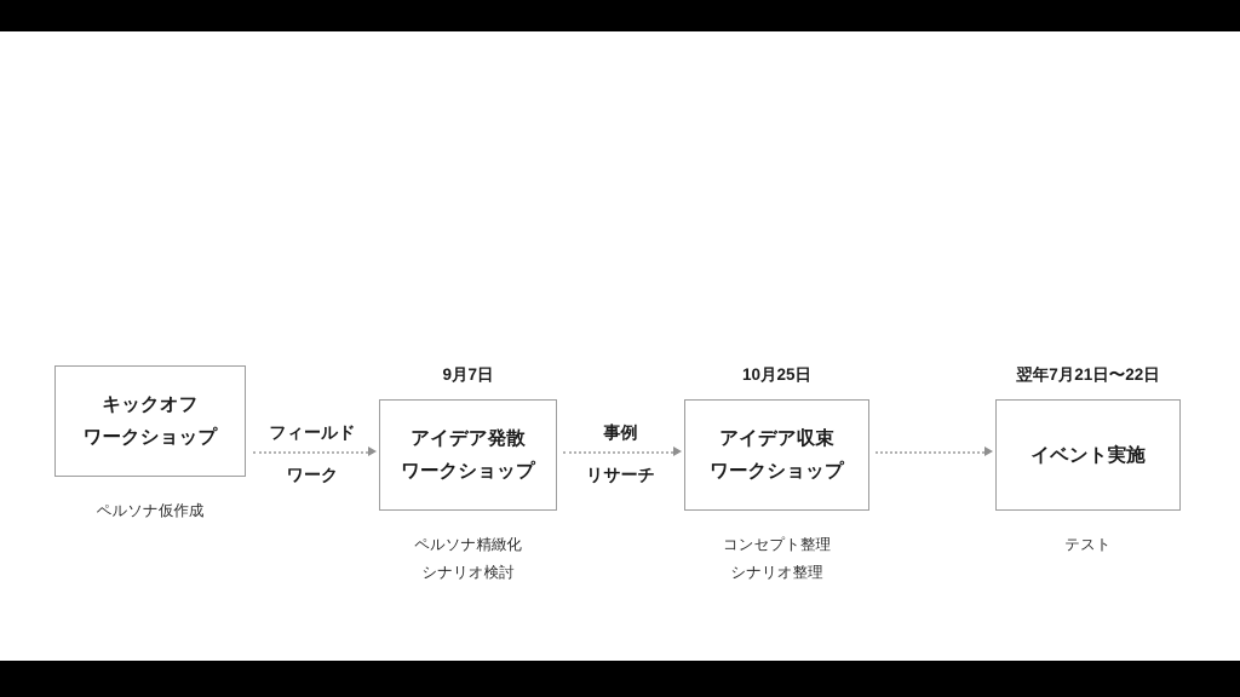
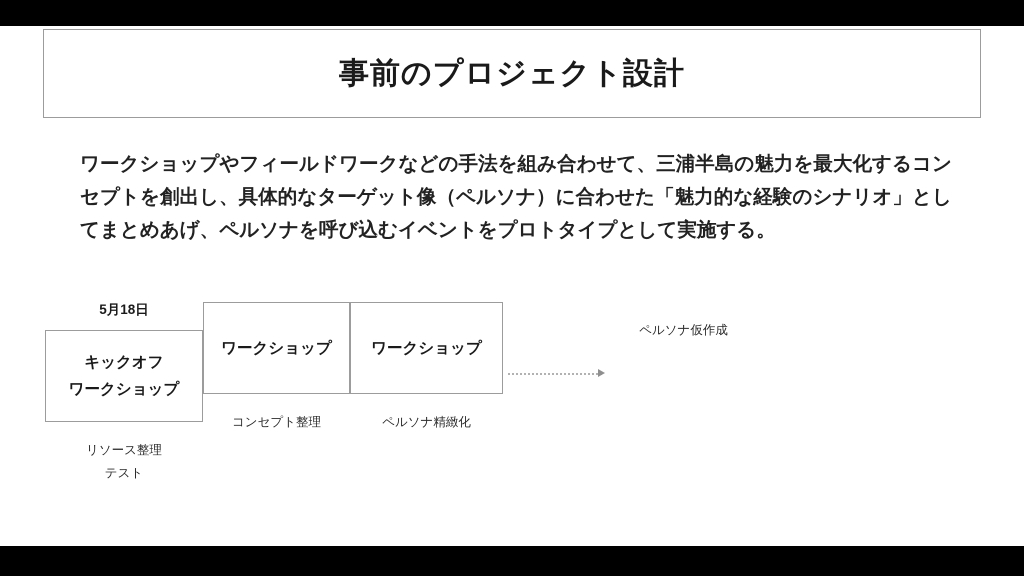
+ 事前のプロジェクト設計
+ ワークショップやフィールドワークなどの手法を組み合わせて、三浦半島の魅力を最大化するコンセプトを創出し、具体的なターゲット像（ペルソナ）に合わせた「魅力的な経験のシナリオ」としてまとめあげ、ペルソナを呼び込むイベントをプロトタイプとして実施する。
+ 5月18日
  キックオフ
  ワークショップ
+ リソース整理
- ペルソナ仮作成
+ テスト
- フィールド
- ワーク
- 9月7日
- アイデア発散
  ワークショップ
- ペルソナ精緻化
+ コンセプト整理
- シナリオ検討
- 事例
- リサーチ
- 10月25日
- アイデア収束
  ワークショップ
- コンセプト整理
+ ペルソナ精緻化
- シナリオ整理
- 翌年7月21日〜22日
- イベント実施
- テスト
+ ペルソナ仮作成
